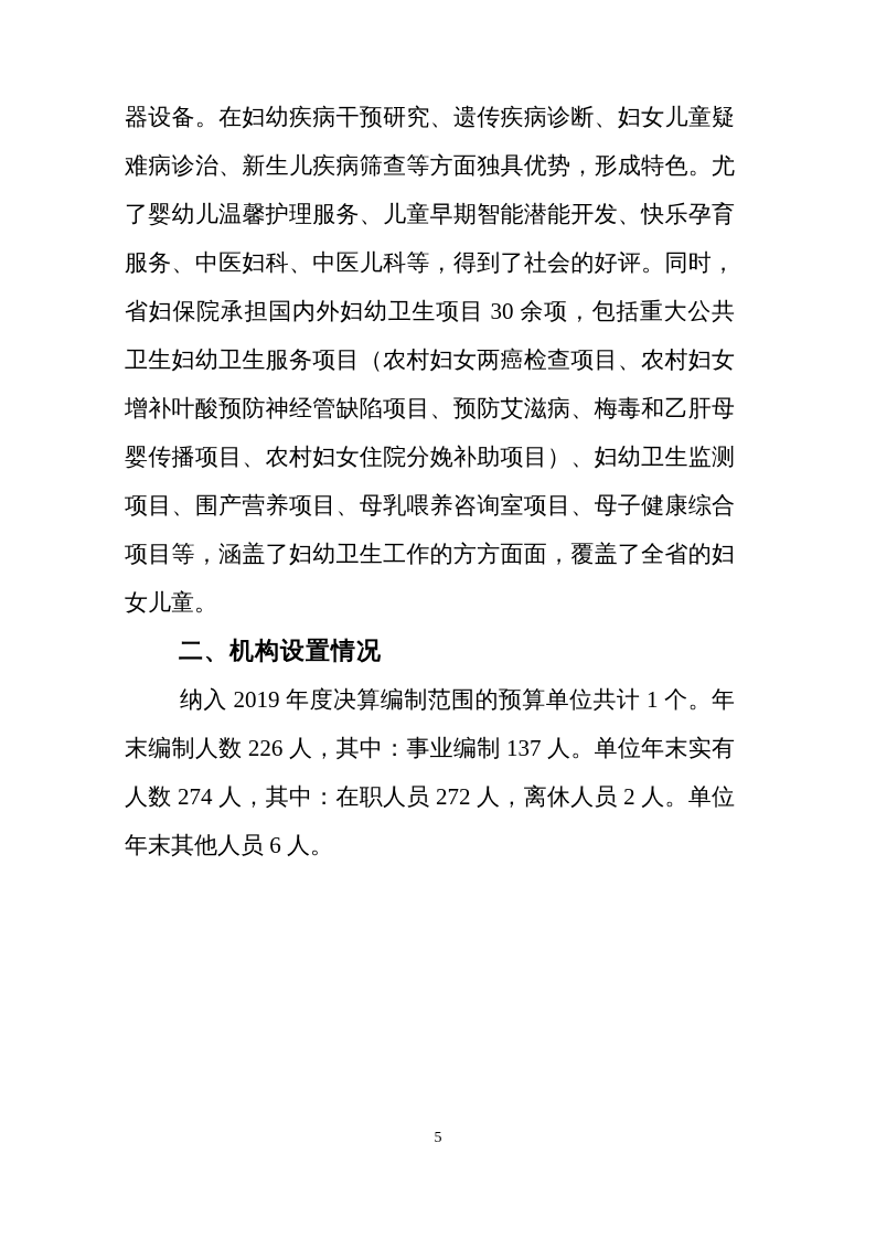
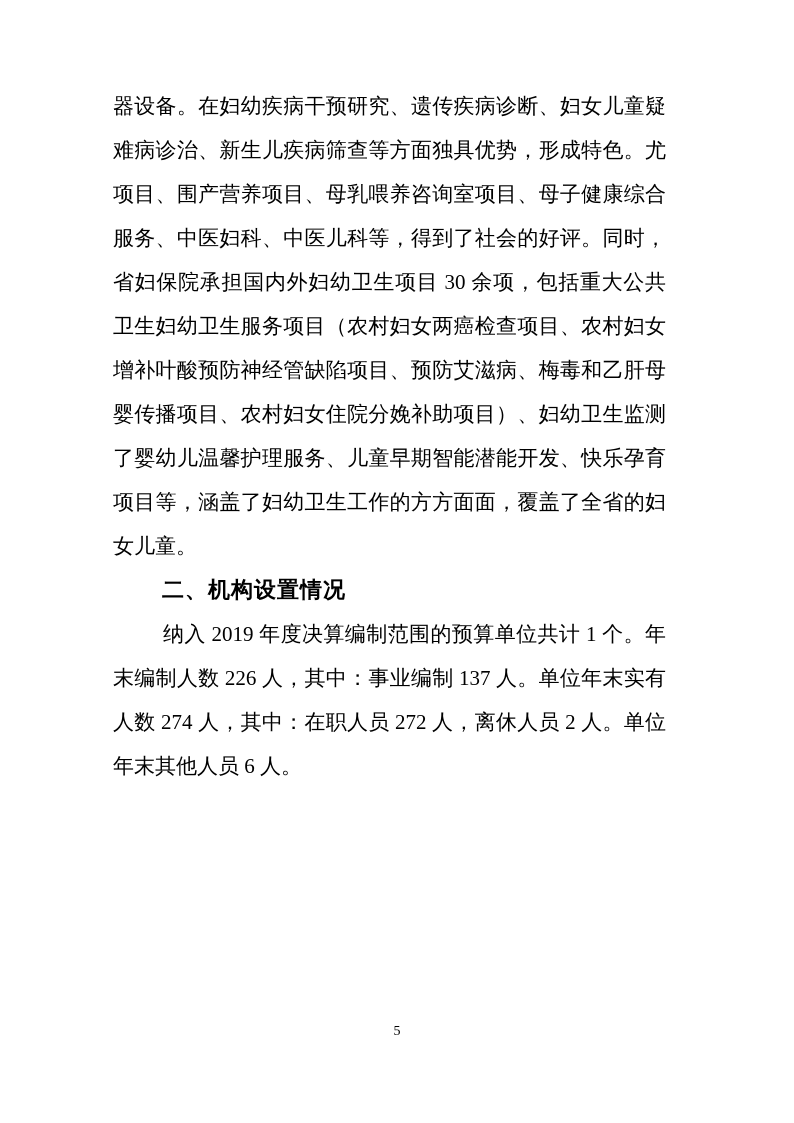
  器设备。在妇幼疾病干预研究、遗传疾病诊断、妇女儿童疑
  难病诊治、新生儿疾病筛查等方面独具优势，形成特色。尤
- 了婴幼儿温馨护理服务、儿童早期智能潜能开发、快乐孕育
+ 项目、围产营养项目、母乳喂养咨询室项目、母子健康综合
  服务、中医妇科、中医儿科等，得到了社会的好评。同时，
  省妇保院承担国内外妇幼卫生项目 30 余项，包括重大公共
  卫生妇幼卫生服务项目（农村妇女两癌检查项目、农村妇女
  增补叶酸预防神经管缺陷项目、预防艾滋病、梅毒和乙肝母
  婴传播项目、农村妇女住院分娩补助项目）、妇幼卫生监测
- 项目、围产营养项目、母乳喂养咨询室项目、母子健康综合
+ 了婴幼儿温馨护理服务、儿童早期智能潜能开发、快乐孕育
  项目等，涵盖了妇幼卫生工作的方方面面，覆盖了全省的妇
  女儿童。
  二、机构设置情况
  纳入 2019 年度决算编制范围的预算单位共计 1 个。年
  末编制人数 226 人，其中：事业编制 137 人。单位年末实有
  人数 274 人，其中：在职人员 272 人，离休人员 2 人。单位
  年末其他人员 6 人。
  5
